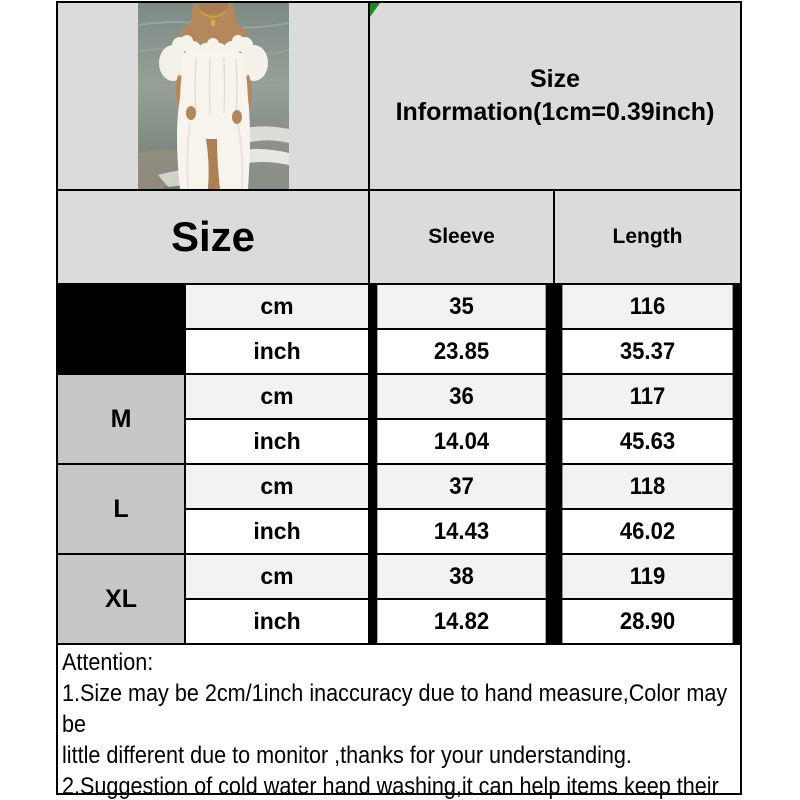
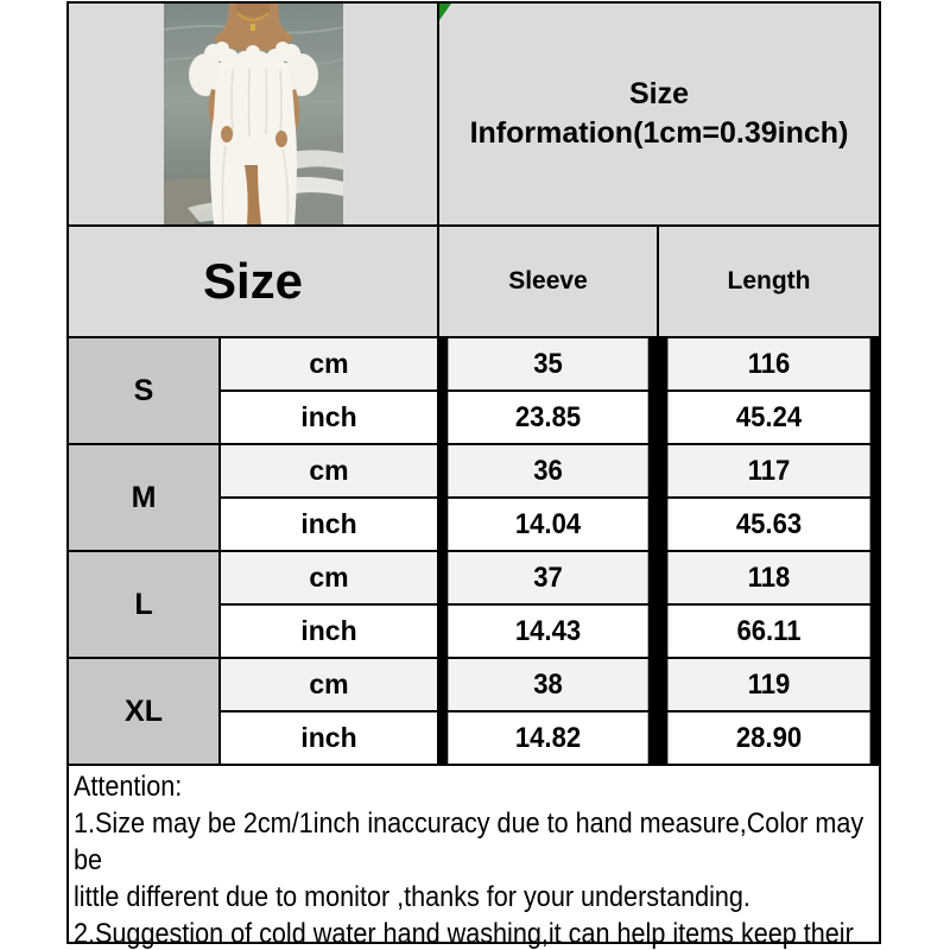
  Size
  Information(1cm=0.39inch)
  Size
  Sleeve
  Length
+ S
  cm
  35
  116
  inch
  23.85
- 35.37
+ 45.24
  M
  cm
  36
  117
  inch
  14.04
  45.63
  L
  cm
  37
  118
  inch
  14.43
- 46.02
+ 66.11
  XL
  cm
  38
  119
  inch
  14.82
  28.90
  Attention:
  1.Size may be 2cm/1inch inaccuracy due to hand measure,Color may be
  little different due to monitor ,thanks for your understanding.
  2.Suggestion of cold water hand washing,it can help items keep their
